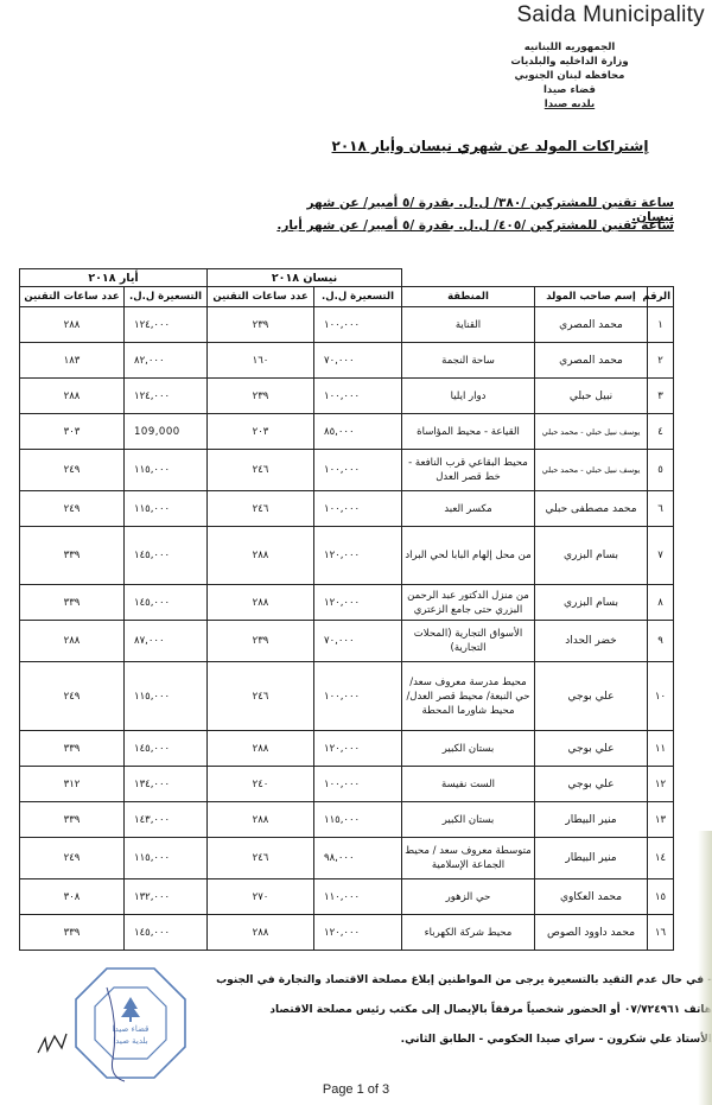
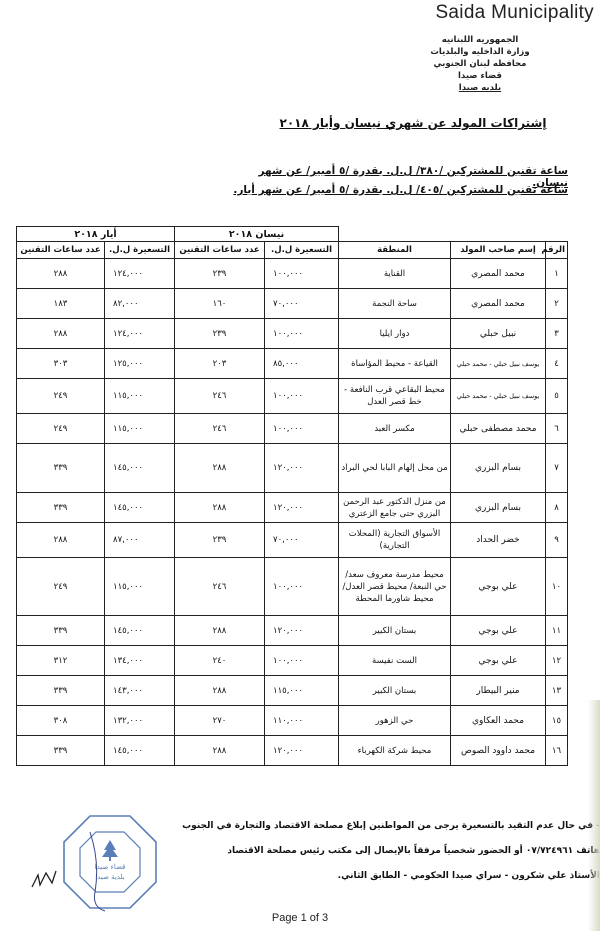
  Saida Municipality
  الجمهوريه اللبنانيه
  وزارة الداخليه والبلديات
  محافظه لبنان الجنوبي
  قضاء صيدا
  بلديه صيدا
  إشتراكات المولد عن شهري نيسان وأيار ٢٠١٨
  ساعة تقنين للمشتركين /٣٨٠/ ل.ل. بقدرة /٥ أمبير/ عن شهر نيسان.
  ساعة تقنين للمشتركين /٤٠٥/ ل.ل. بقدرة /٥ أمبير/ عن شهر أيار.
  	نيسان ٢٠١٨	أيار ٢٠١٨
  الرقم	إسم صاحب المولد	المنطقة	التسعيرة ل.ل.	عدد ساعات التقنين	التسعيرة ل.ل.	عدد ساعات التقنين
  ١	محمد المصري	القناية	١٠٠,٠٠٠	٢٣٩	١٢٤,٠٠٠	٢٨٨
  ٢	محمد المصري	ساحة النجمة	٧٠,٠٠٠	١٦٠	٨٢,٠٠٠	١٨٣
  ٣	نبيل حبلي	دوار ايليا	١٠٠,٠٠٠	٢٣٩	١٢٤,٠٠٠	٢٨٨
- ٤	يوسف نبيل حبلي - محمد حبلي	القياعة - محيط المؤاساة	٨٥,٠٠٠	٢٠٣	109,000	٣٠٣
+ ٤	يوسف نبيل حبلي - محمد حبلي	القياعة - محيط المؤاساة	٨٥,٠٠٠	٢٠٣	١٢٥,٠٠٠	٣٠٣
  ٥	يوسف نبيل حبلي - محمد حبلي	محيط البقاعي قرب النافعة - خط قصر العدل	١٠٠,٠٠٠	٢٤٦	١١٥,٠٠٠	٢٤٩
  ٦	محمد مصطفى حبلي	مكسر العبد	١٠٠,٠٠٠	٢٤٦	١١٥,٠٠٠	٢٤٩
  ٧	بسام البزري	من محل إلهام البابا لحي البراد	١٢٠,٠٠٠	٢٨٨	١٤٥,٠٠٠	٣٣٩
  ٨	بسام البزري	من منزل الدكتور عبد الرحمن البزري حتى جامع الزعتري	١٢٠,٠٠٠	٢٨٨	١٤٥,٠٠٠	٣٣٩
  ٩	خضر الحداد	الأسواق التجارية (المحلات التجارية)	٧٠,٠٠٠	٢٣٩	٨٧,٠٠٠	٢٨٨
  ١٠	علي بوجي	محيط مدرسة معروف سعد/ حي النبعة/ محيط قصر العدل/محيط شاورما المحطة	١٠٠,٠٠٠	٢٤٦	١١٥,٠٠٠	٢٤٩
  ١١	علي بوجي	بستان الكبير	١٢٠,٠٠٠	٢٨٨	١٤٥,٠٠٠	٣٣٩
  ١٢	علي بوجي	الست نفيسة	١٠٠,٠٠٠	٢٤٠	١٣٤,٠٠٠	٣١٢
  ١٣	منير البيطار	بستان الكبير	١١٥,٠٠٠	٢٨٨	١٤٣,٠٠٠	٣٣٩
- ١٤	منير البيطار	متوسطة معروف سعد / محيط الجماعة الإسلامية	٩٨,٠٠٠	٢٤٦	١١٥,٠٠٠	٢٤٩
  ١٥	محمد العكاوي	حي الزهور	١١٠,٠٠٠	٢٧٠	١٣٢,٠٠٠	٣٠٨
  ١٦	محمد داوود الصوص	محيط شركة الكهرباء	١٢٠,٠٠٠	٢٨٨	١٤٥,٠٠٠	٣٣٩
  ي حال عدم التقيد بالتسعيرة يرجى من المواطنين إبلاغ مصلحة الاقتصاد والتجارة في الجنوب
  ف ٠٧/٧٢٤٩٦١ أو الحضور شخصياً مرفقاً بالإيصال إلى مكتب رئيس مصلحة الاقتصاد
  ستاذ علي شكرون - سراي صيدا الحكومي - الطابق الثاني.
  قضاء صيدا
  بلدية صيد
  Page 1 of 3
